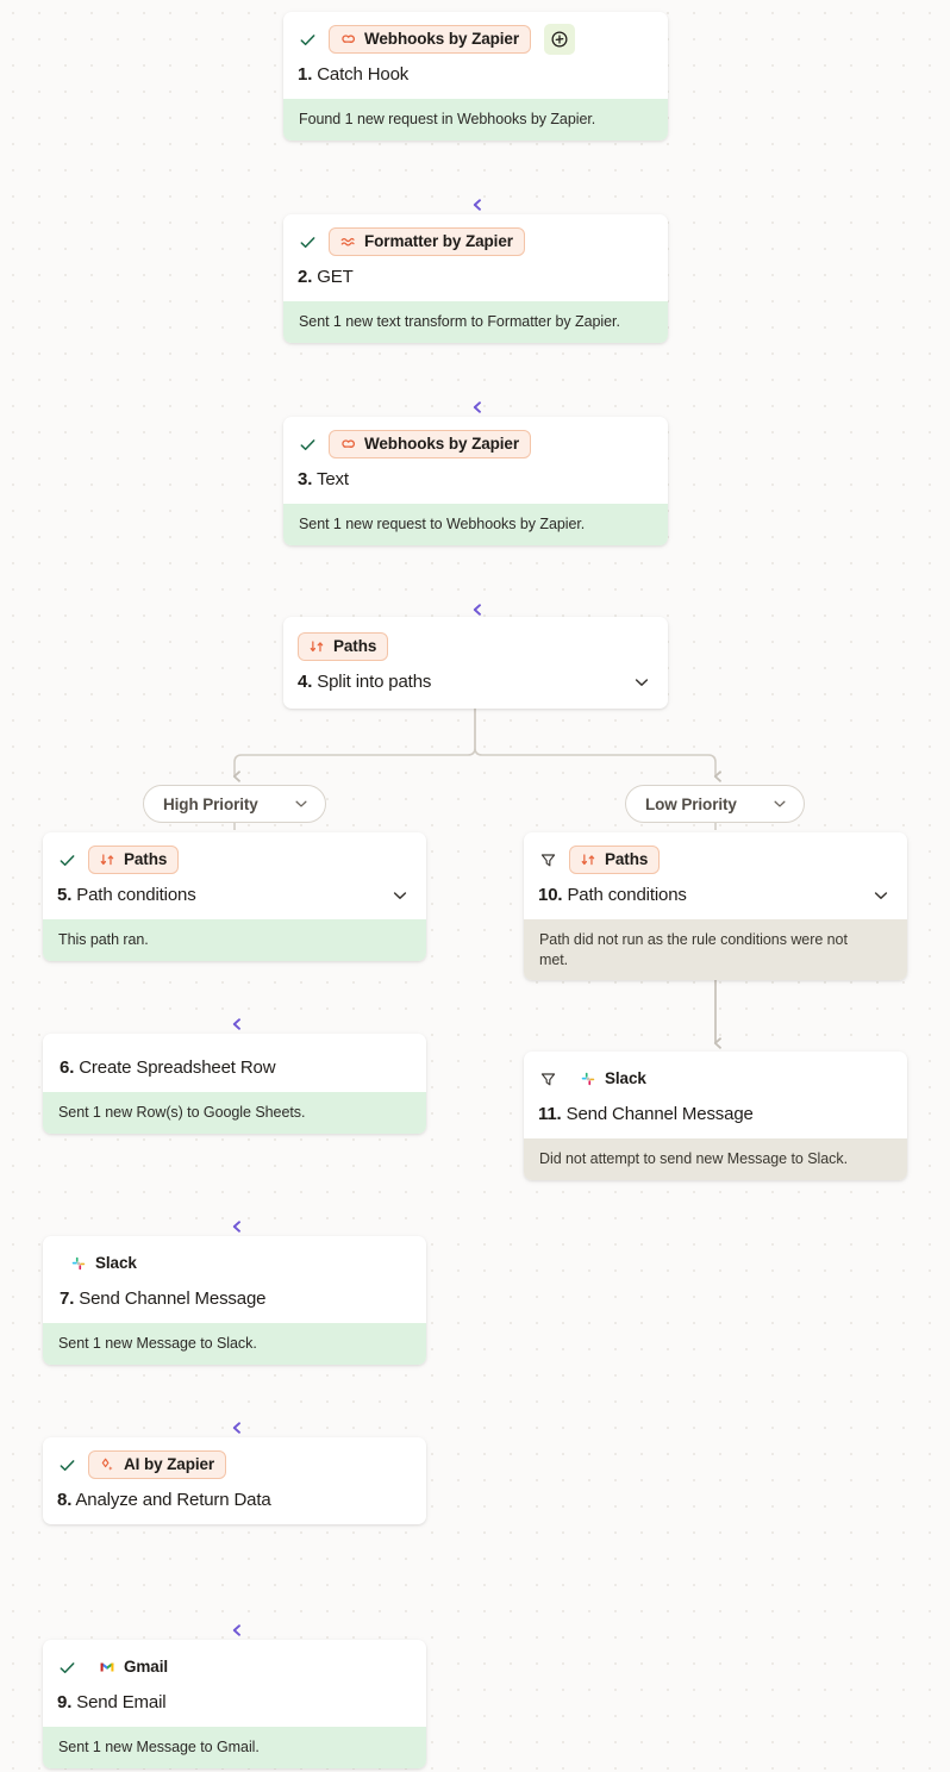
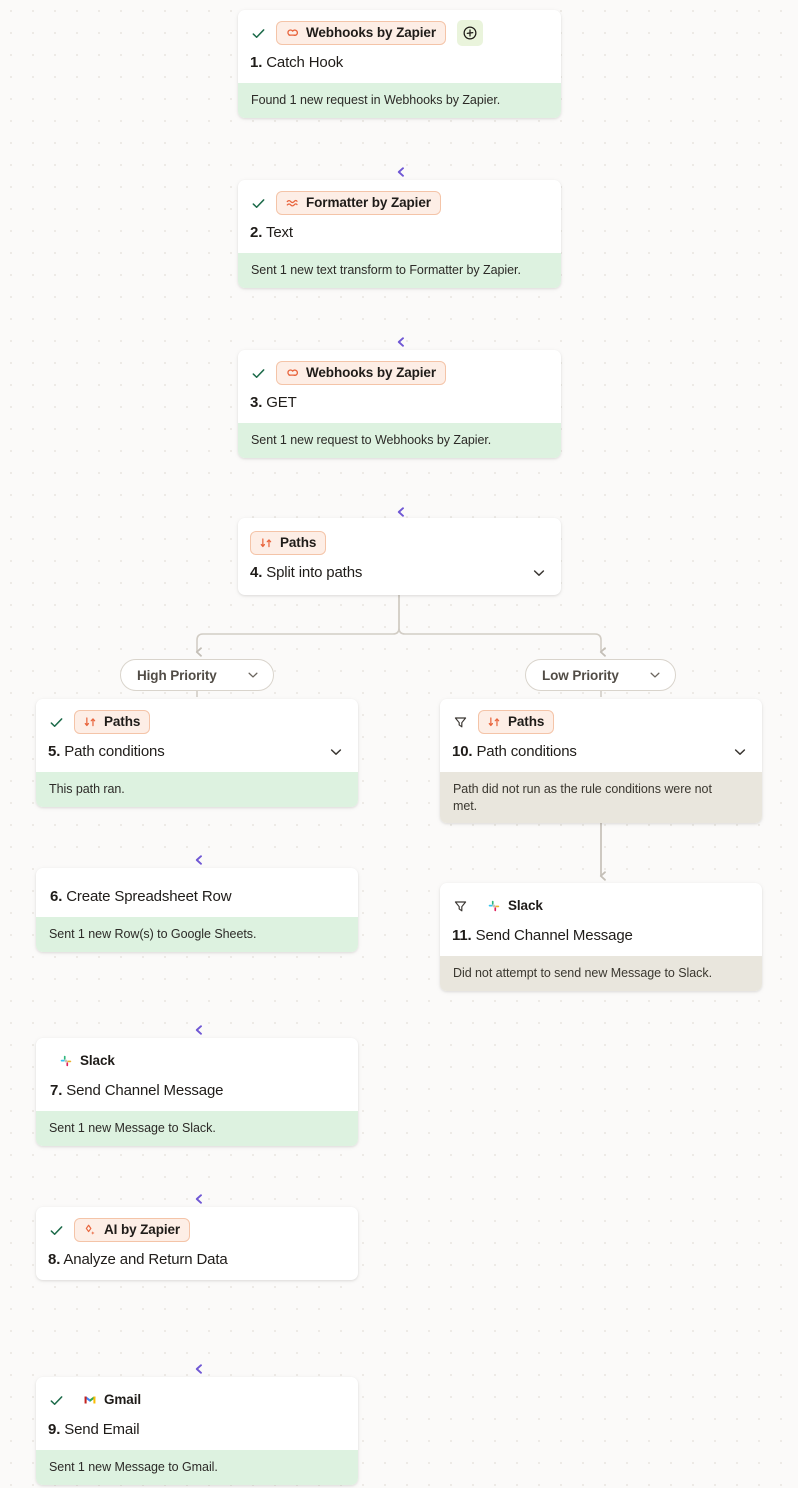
  Webhooks by Zapier
  1. Catch Hook
  Found 1 new request in Webhooks by Zapier.
  Formatter by Zapier
- 2. GET
+ 2. Text
  Sent 1 new text transform to Formatter by Zapier.
  Webhooks by Zapier
- 3. Text
+ 3. GET
  Sent 1 new request to Webhooks by Zapier.
  Paths
  4. Split into paths
  High Priority
  Low Priority
  Paths
  5. Path conditions
  This path ran.
  6. Create Spreadsheet Row
  Sent 1 new Row(s) to Google Sheets.
  Slack
  7. Send Channel Message
  Sent 1 new Message to Slack.
  AI by Zapier
  8. Analyze and Return Data
  Gmail
  9. Send Email
  Sent 1 new Message to Gmail.
  Paths
  10. Path conditions
  Path did not run as the rule conditions were not met.
  Slack
  11. Send Channel Message
  Did not attempt to send new Message to Slack.
